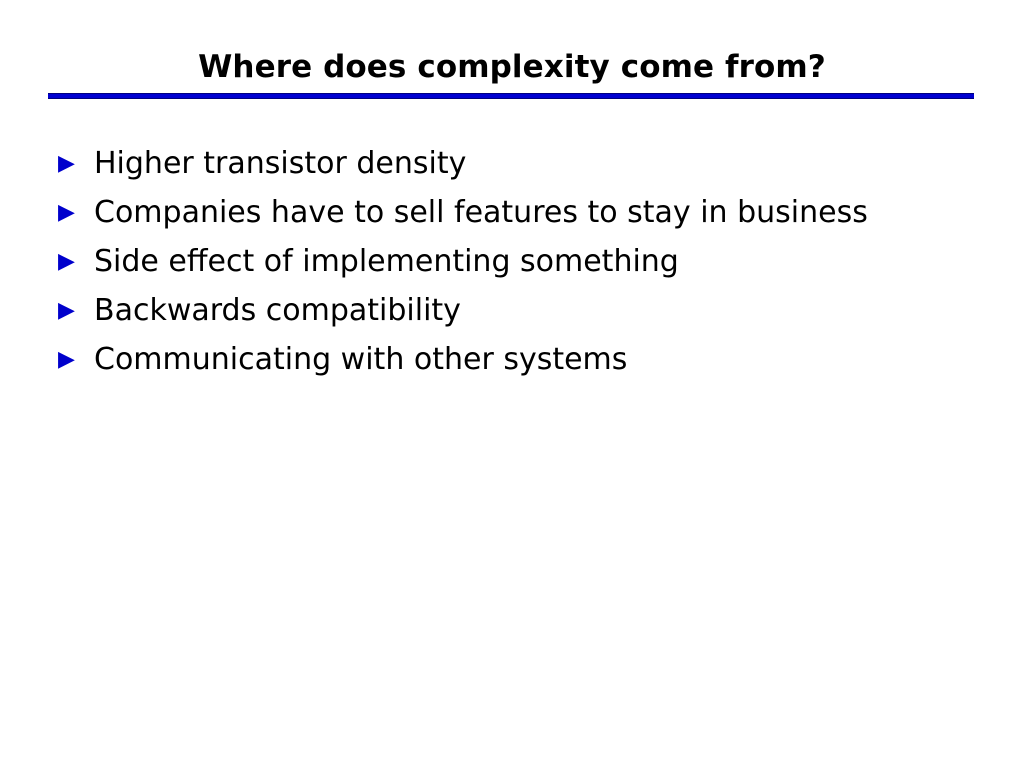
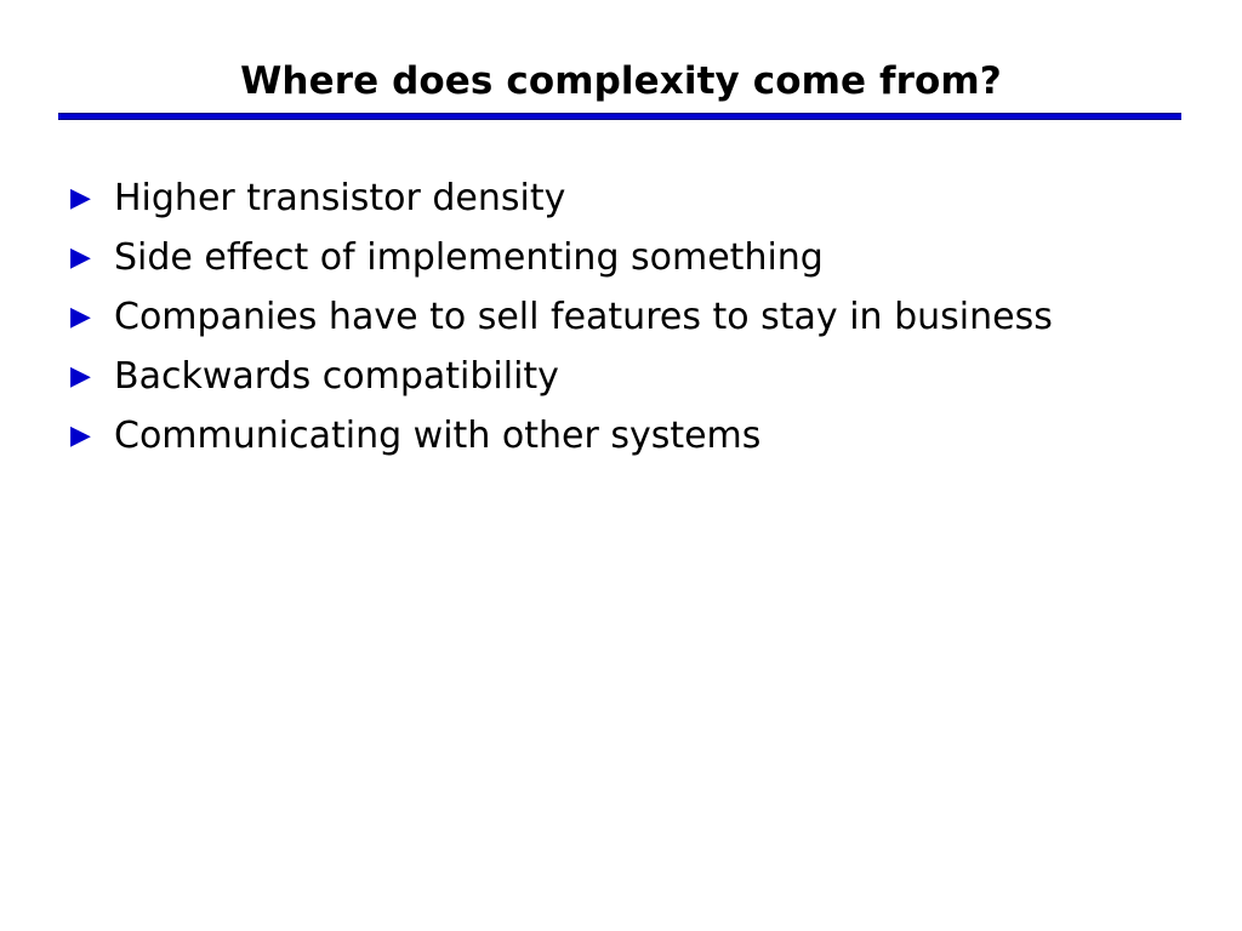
  Where does complexity come from?
  ▶
  Higher transistor density
  ▶
- Companies have to sell features to stay in business
+ Side effect of implementing something
  ▶
- Side effect of implementing something
+ Companies have to sell features to stay in business
  ▶
  Backwards compatibility
  ▶
  Communicating with other systems
